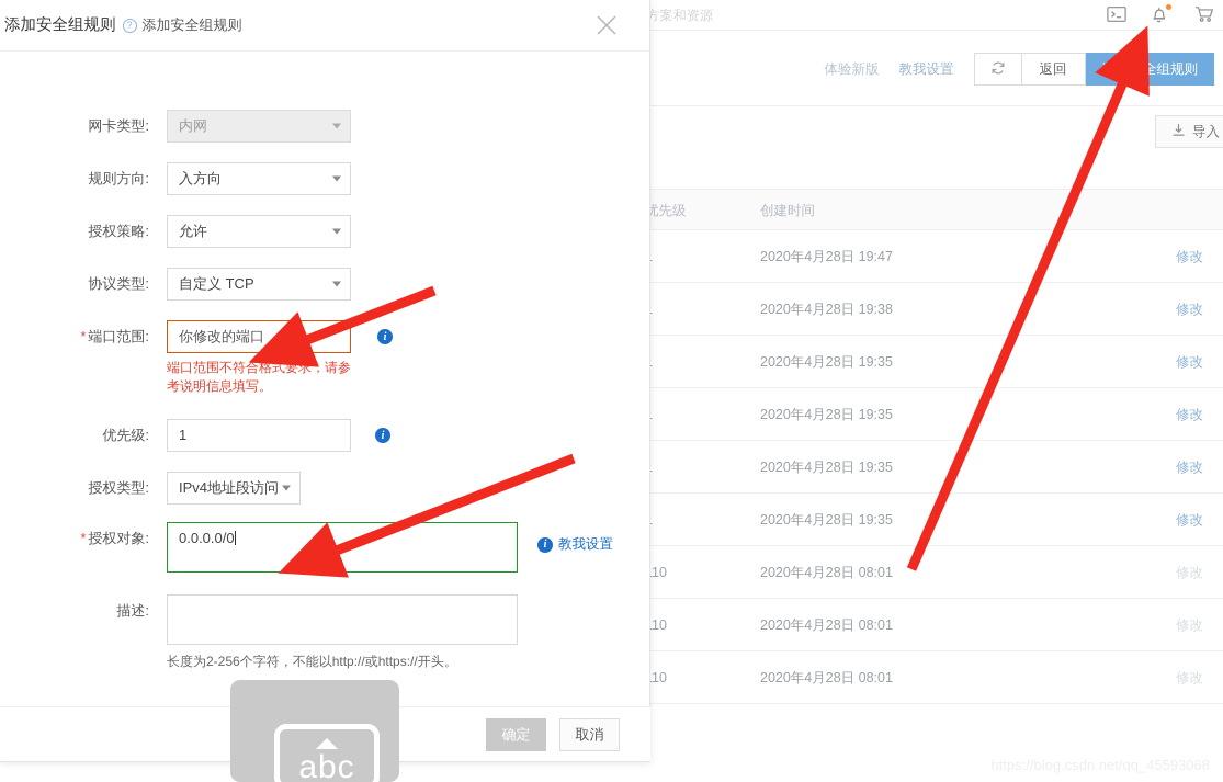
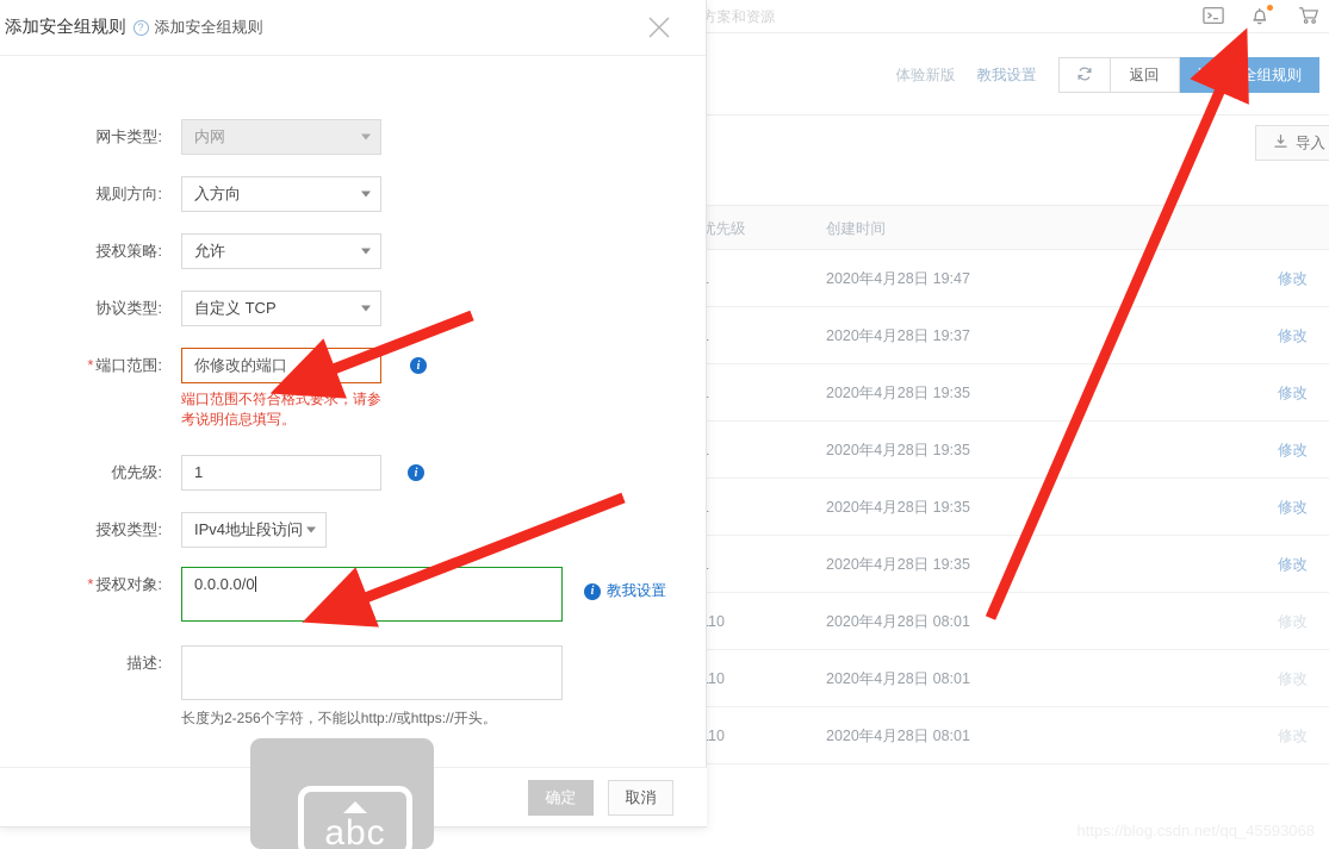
  体验新版
  教我设置
  返回
  添加安全组规则
  导入
  优先级
  创建时间
  2020年4月28日 19:47
  修改
- 2020年4月28日 19:38
+ 2020年4月28日 19:37
  修改
  2020年4月28日 19:35
  修改
  2020年4月28日 19:35
  修改
  2020年4月28日 19:35
  修改
  2020年4月28日 19:35
  修改
  2020年4月28日 08:01
  修改
  2020年4月28日 08:01
  修改
  2020年4月28日 08:01
  修改
  添加安全组规则
  ?
  添加安全组规则
  网卡类型:
  内网
  规则方向:
  入方向
  授权策略:
  允许
  协议类型:
  自定义 TCP
  * 端口范围:
  你修改的端口
  端口范围不符合格式要求，请参考说明信息填写。
  i
  优先级:
  1
  i
  授权类型:
  IPv4地址段访问
  * 授权对象:
  0.0.0.0/0
  i
  教我设置
  描述:
  长度为2-256个字符，不能以http://或https://开头。
  确定
  取消
  abc
